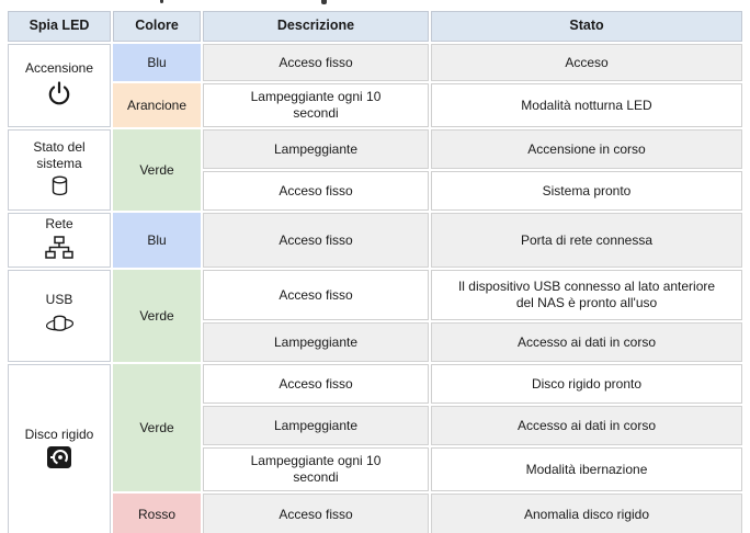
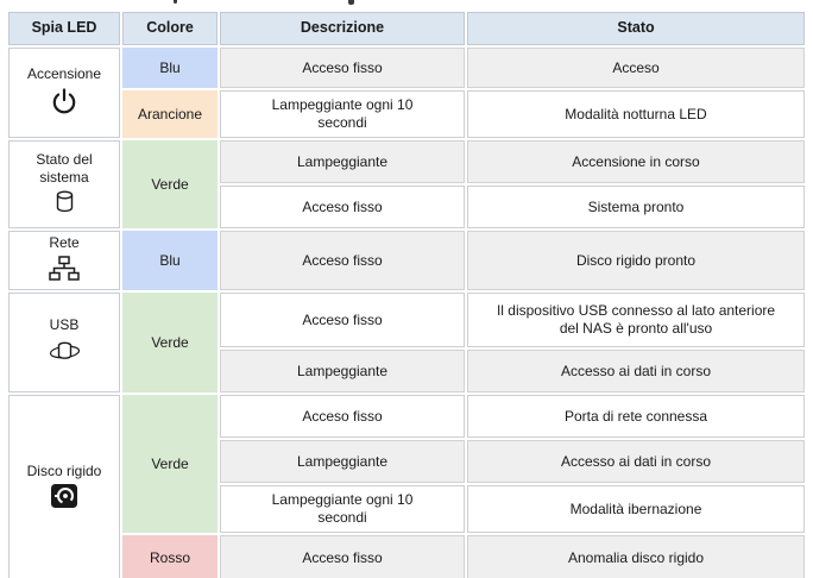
  Spia LED	Colore	Descrizione	Stato
  Accensione	Blu	Acceso fisso	Acceso
  Arancione	Lampeggiante ogni 10 secondi	Modalità notturna LED
  Stato del sistema	Verde	Lampeggiante	Accensione in corso
  Acceso fisso	Sistema pronto
- Rete	Blu	Acceso fisso	Porta di rete connessa
+ Rete	Blu	Acceso fisso	Disco rigido pronto
  USB	Verde	Acceso fisso	Il dispositivo USB connesso al lato anteriore del NAS è pronto all'uso
  Lampeggiante	Accesso ai dati in corso
- Disco rigido	Verde	Acceso fisso	Disco rigido pronto
+ Disco rigido	Verde	Acceso fisso	Porta di rete connessa
  Lampeggiante	Accesso ai dati in corso
  Lampeggiante ogni 10 secondi	Modalità ibernazione
  Rosso	Acceso fisso	Anomalia disco rigido
